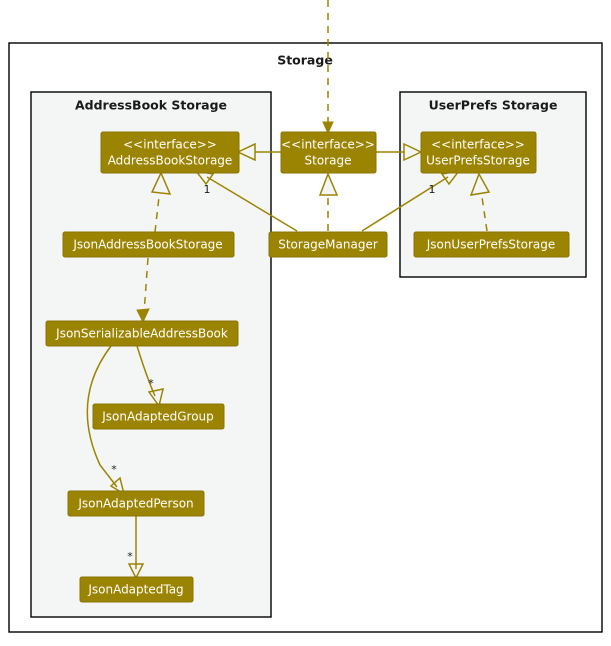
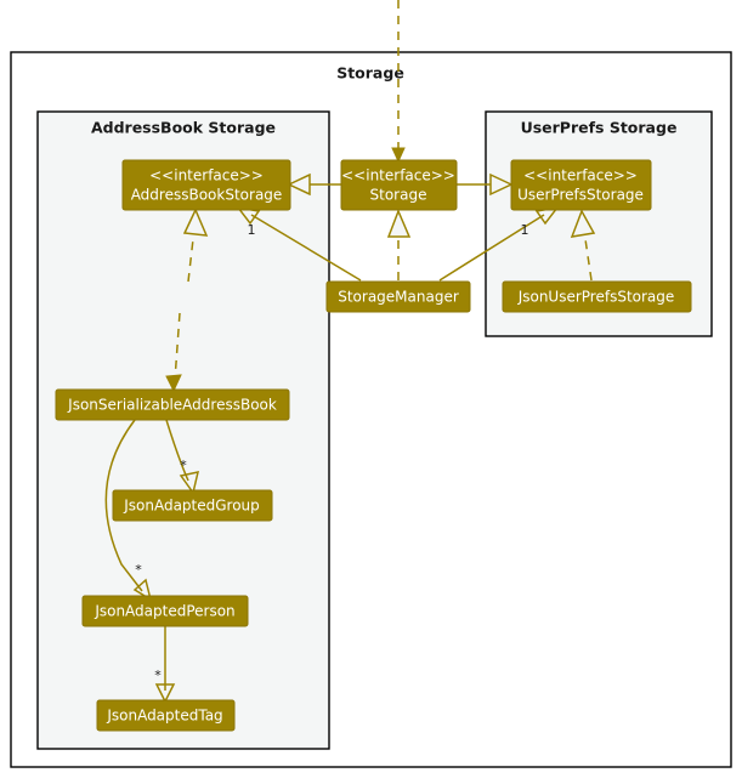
  Storage
  AddressBook Storage
  UserPrefs Storage
  1
  1
  *
  *
  *
  <<interface>>
  AddressBookStorage
  <<interface>>
  Storage
  <<interface>>
  UserPrefsStorage
- JsonAddressBookStorage
  StorageManager
  JsonUserPrefsStorage
  JsonSerializableAddressBook
  JsonAdaptedGroup
  JsonAdaptedPerson
  JsonAdaptedTag
